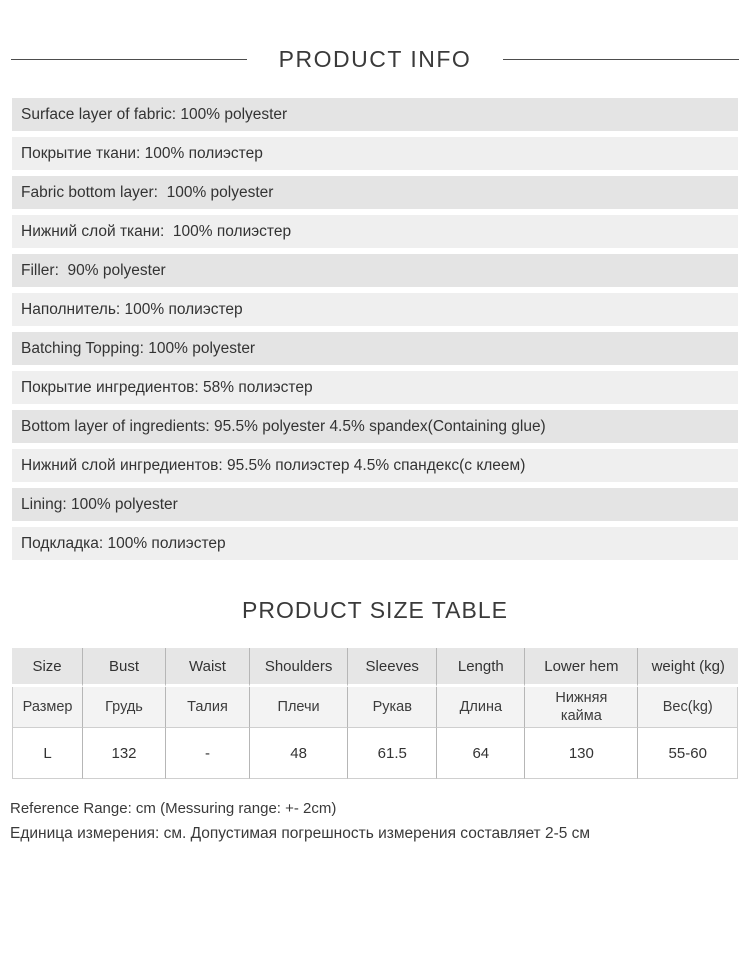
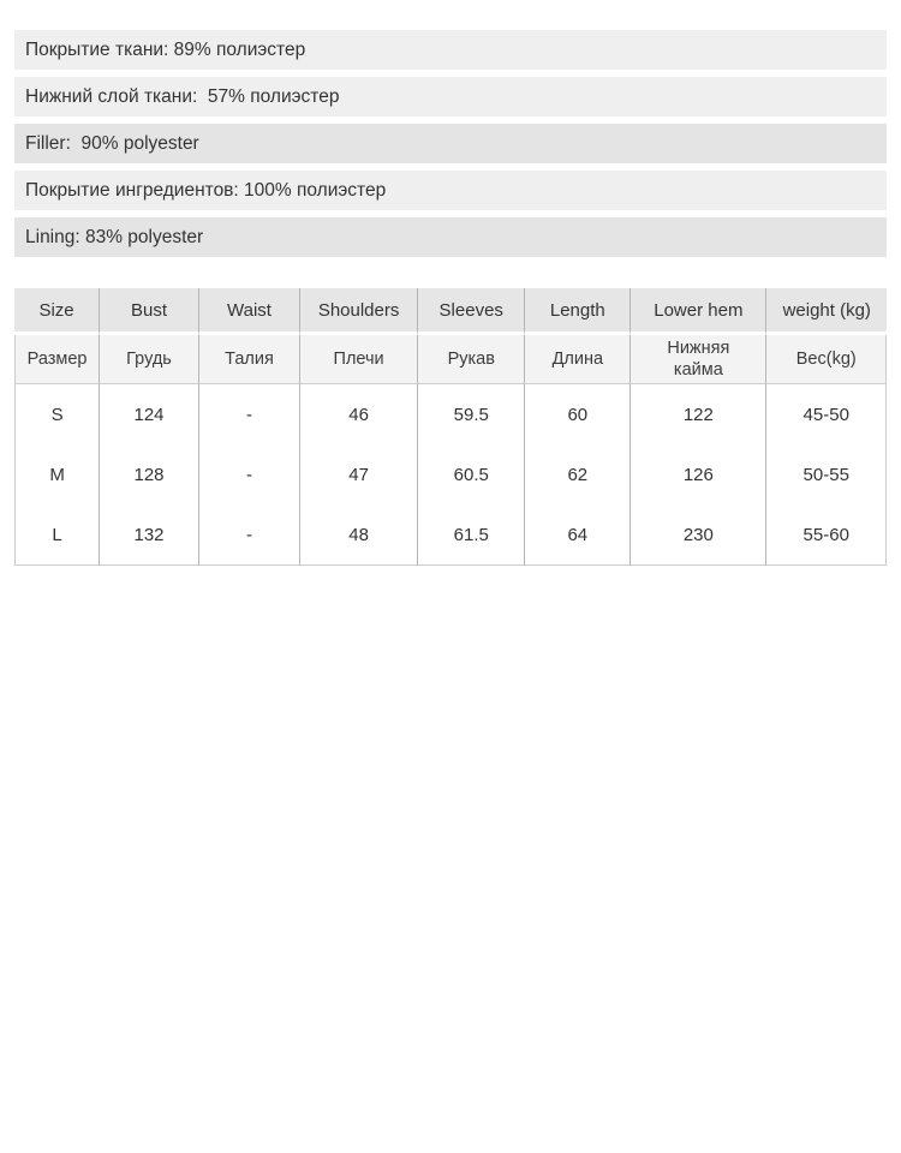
- PRODUCT INFO
- Surface layer of fabric: 100% polyester
- Покрытие ткани: 100% полиэстер
+ Покрытие ткани: 89% полиэстер
- Fabric bottom layer: 100% polyester
- Нижний слой ткани: 100% полиэстер
+ Нижний слой ткани: 57% полиэстер
  Filler: 90% polyester
- Наполнитель: 100% полиэстер
- Batching Topping: 100% polyester
- Покрытие ингредиентов: 58% полиэстер
+ Покрытие ингредиентов: 100% полиэстер
- Bottom layer of ingredients: 95.5% polyester 4.5% spandex(Containing glue)
- Нижний слой ингредиентов: 95.5% полиэстер 4.5% спандекс(с клеем)
- Lining: 100% polyester
+ Lining: 83% polyester
- Подкладка: 100% полиэстер
- PRODUCT SIZE TABLE
  Size	Bust	Waist	Shoulders	Sleeves	Length	Lower hem	weight (kg)
  Размер	Грудь	Талия	Плечи	Рукав	Длина	Нижняя кайма	Вес(kg)
+ S	124	-	46	59.5	60	122	45-50
+ M	128	-	47	60.5	62	126	50-55
- L	132	-	48	61.5	64	130	55-60
+ L	132	-	48	61.5	64	230	55-60
- Reference Range: cm (Messuring range: +- 2cm)
- Единица измерения: см. Допустимая погрешность измерения составляет 2-5 см
